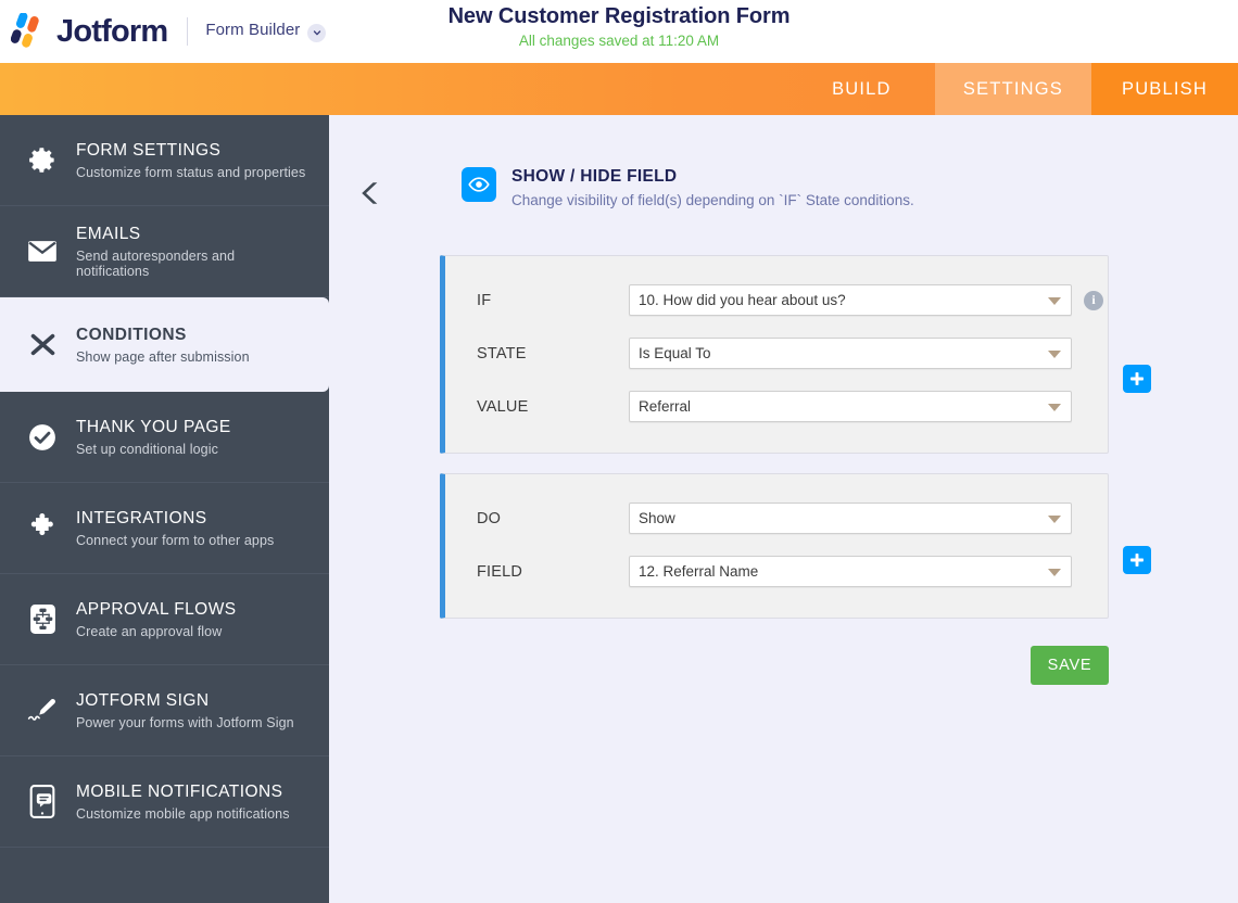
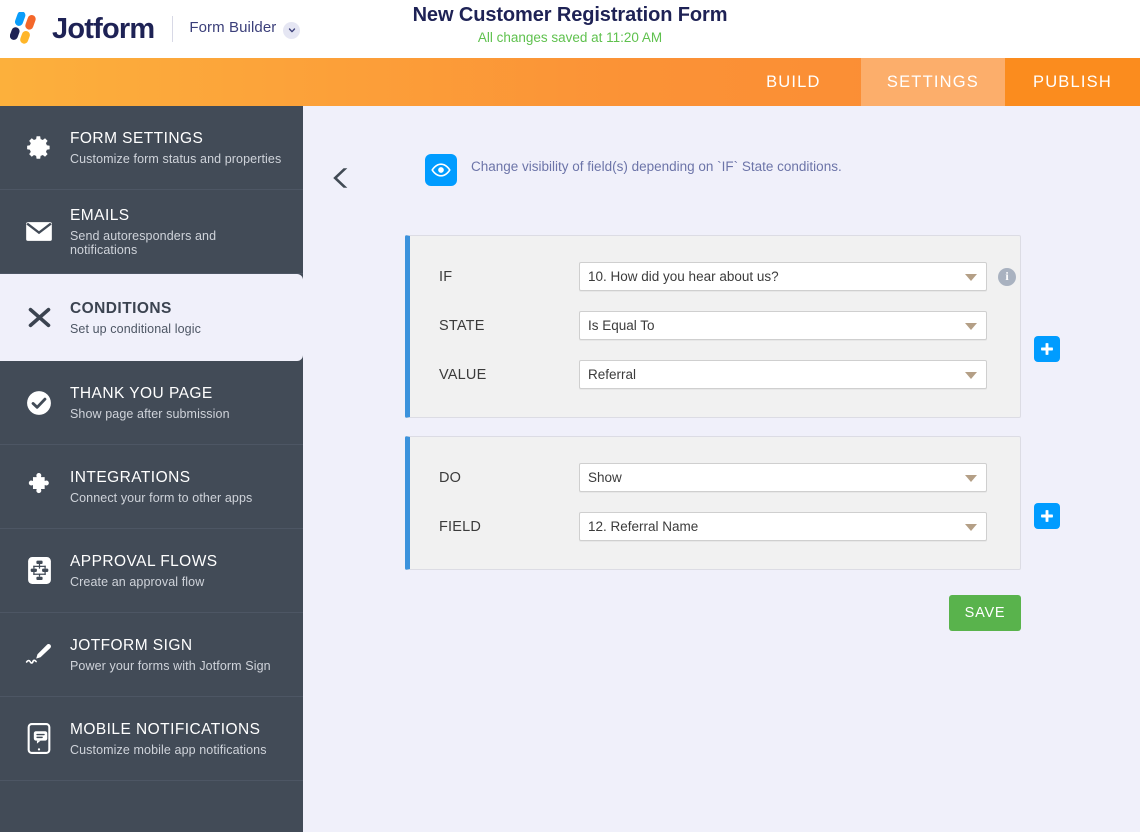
  Jotform
  Form Builder
  New Customer Registration Form
  All changes saved at 11:20 AM
  BUILD
  SETTINGS
  PUBLISH
  FORM SETTINGS
  Customize form status and properties
  EMAILS
  Send autoresponders and notifications
  CONDITIONS
- Show page after submission
+ Set up conditional logic
  THANK YOU PAGE
- Set up conditional logic
+ Show page after submission
  INTEGRATIONS
  Connect your form to other apps
  APPROVAL FLOWS
  Create an approval flow
  JOTFORM SIGN
  Power your forms with Jotform Sign
  MOBILE NOTIFICATIONS
  Customize mobile app notifications
- SHOW / HIDE FIELD
  Change visibility of field(s) depending on `IF` State conditions.
  IF
  10. How did you hear about us?
  i
  STATE
  Is Equal To
  VALUE
  Referral
  DO
  Show
  FIELD
  12. Referral Name
  SAVE
